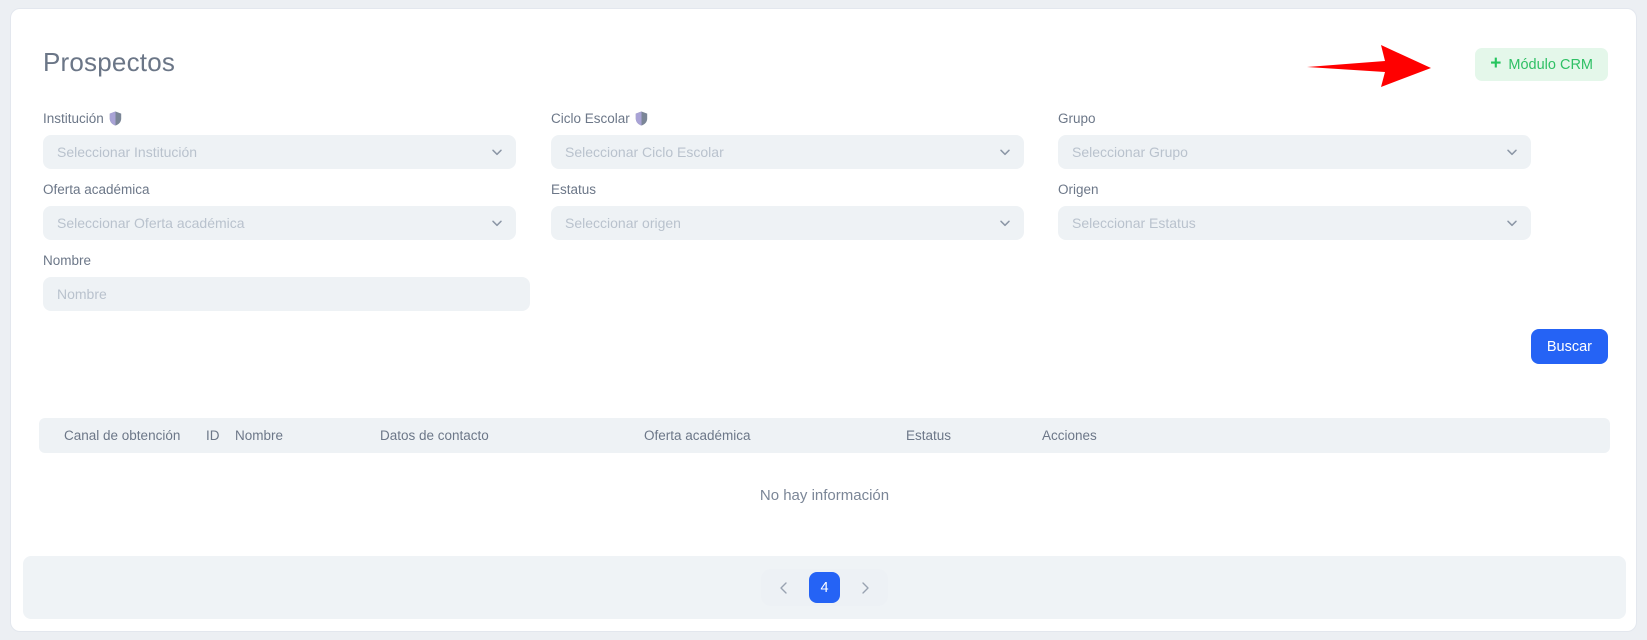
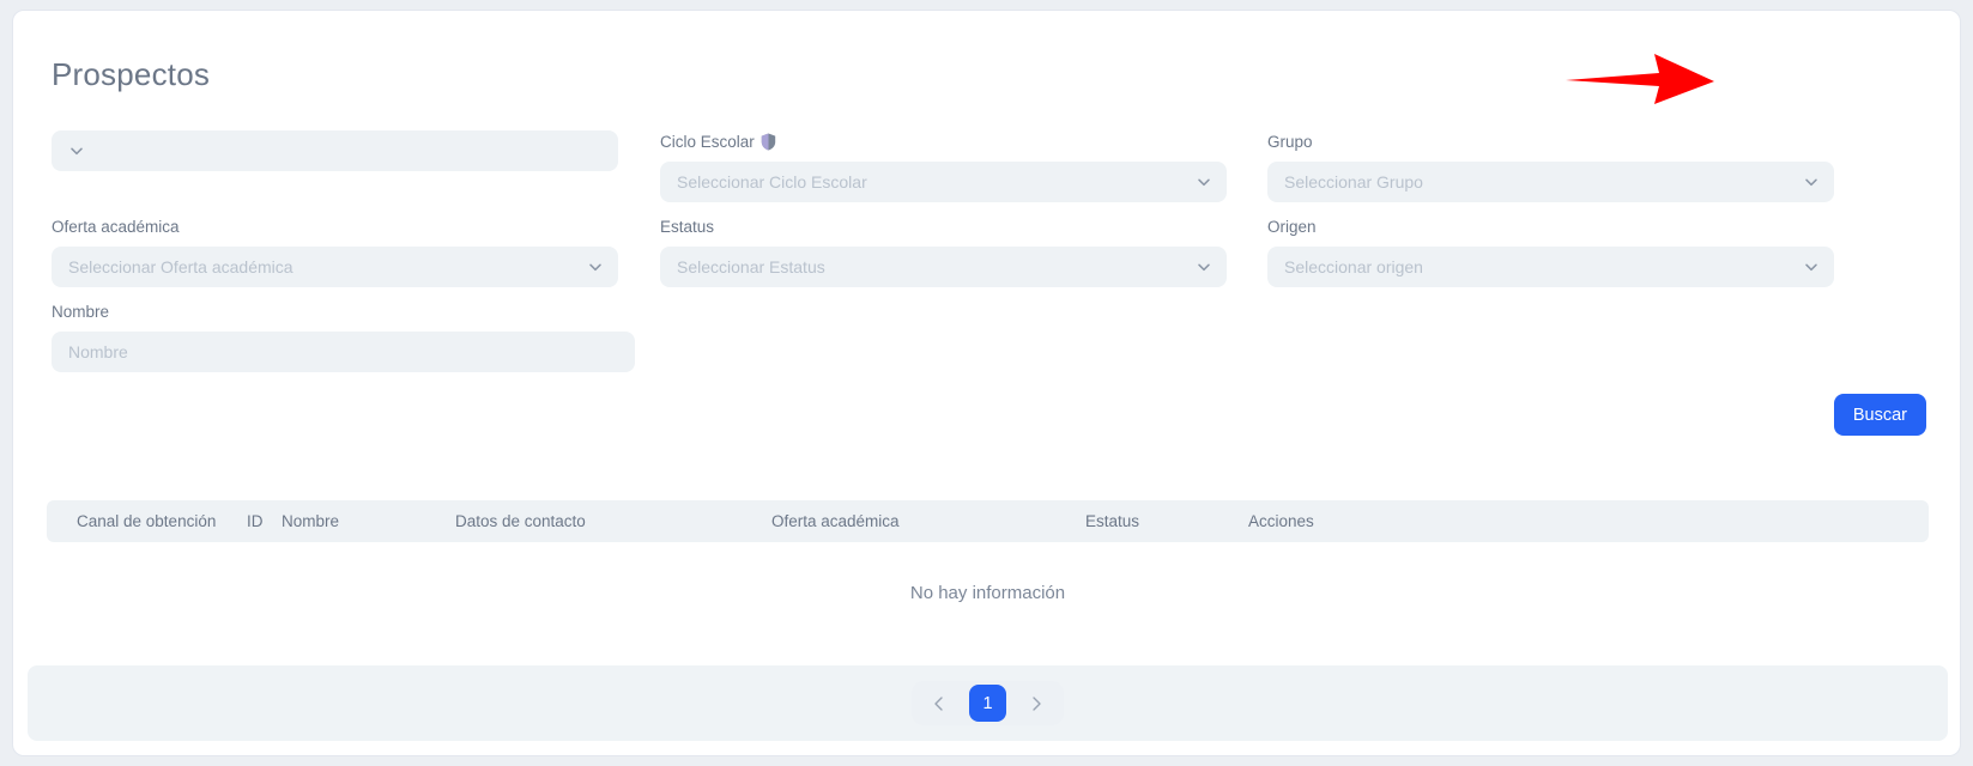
  Prospectos
- +
- Módulo CRM
- Institución
- Seleccionar Institución
  Ciclo Escolar
  Seleccionar Ciclo Escolar
  Grupo
  Seleccionar Grupo
  Oferta académica
  Seleccionar Oferta académica
  Estatus
- Seleccionar origen
+ Seleccionar Estatus
  Origen
- Seleccionar Estatus
+ Seleccionar origen
  Nombre
  Nombre
  Buscar
  Canal de obtención
  ID
  Nombre
  Datos de contacto
  Oferta académica
  Estatus
  Acciones
  No hay información
- 4
+ 1
